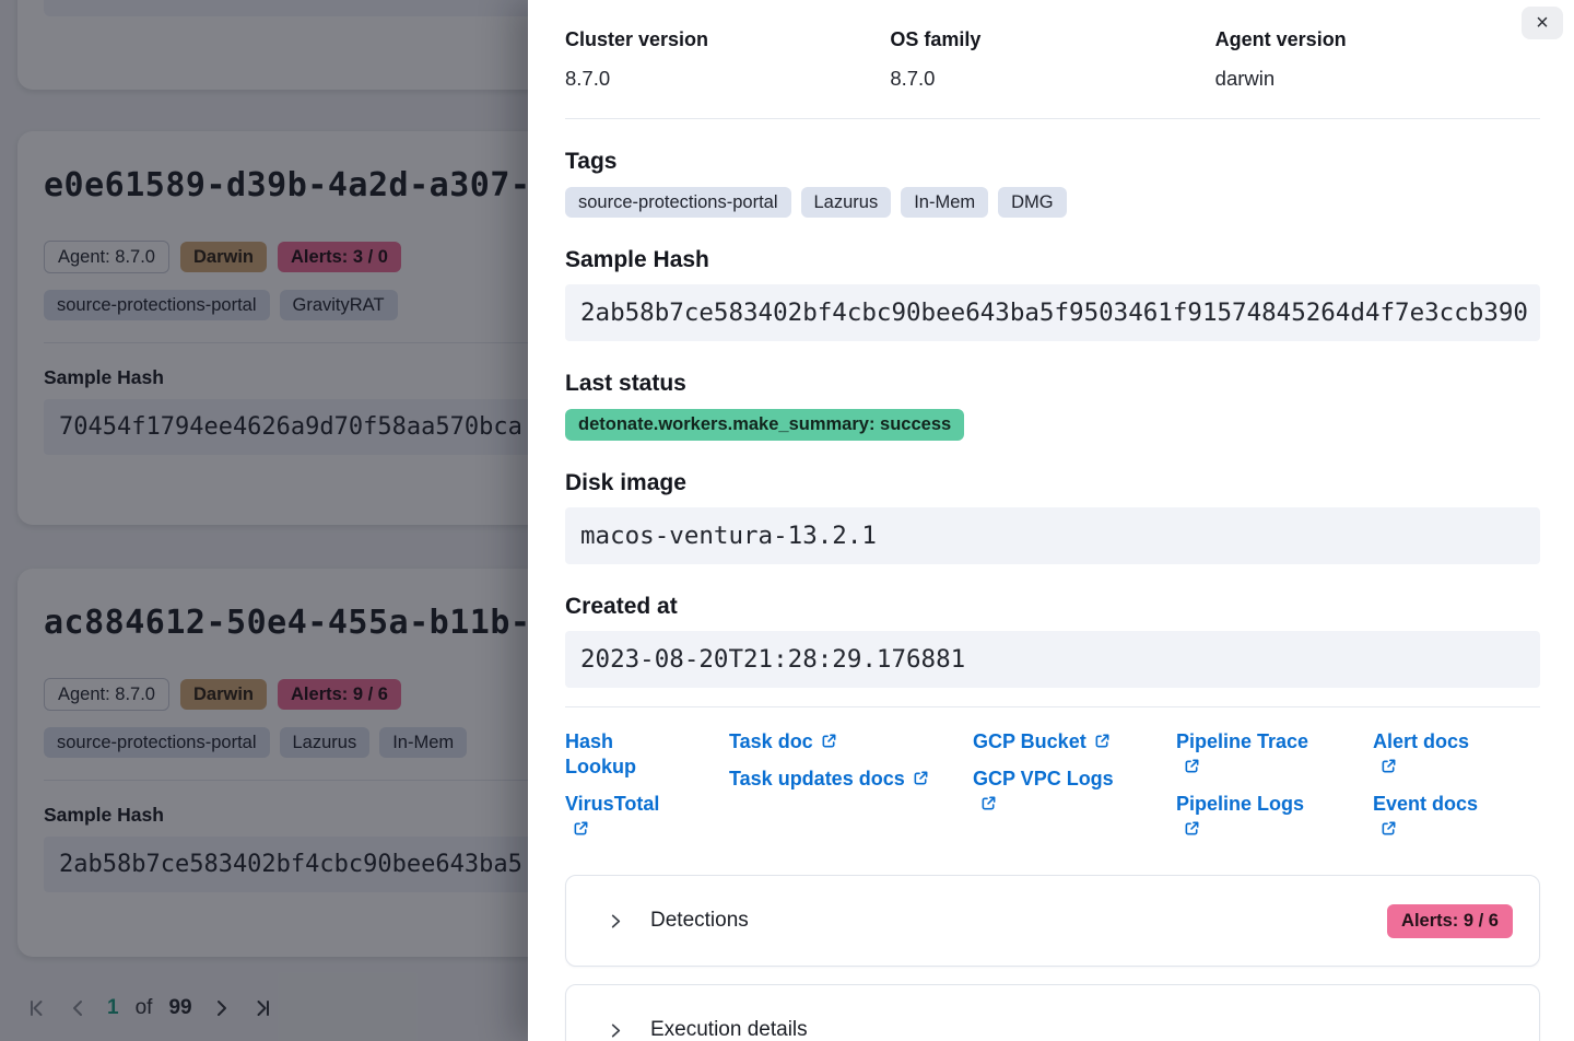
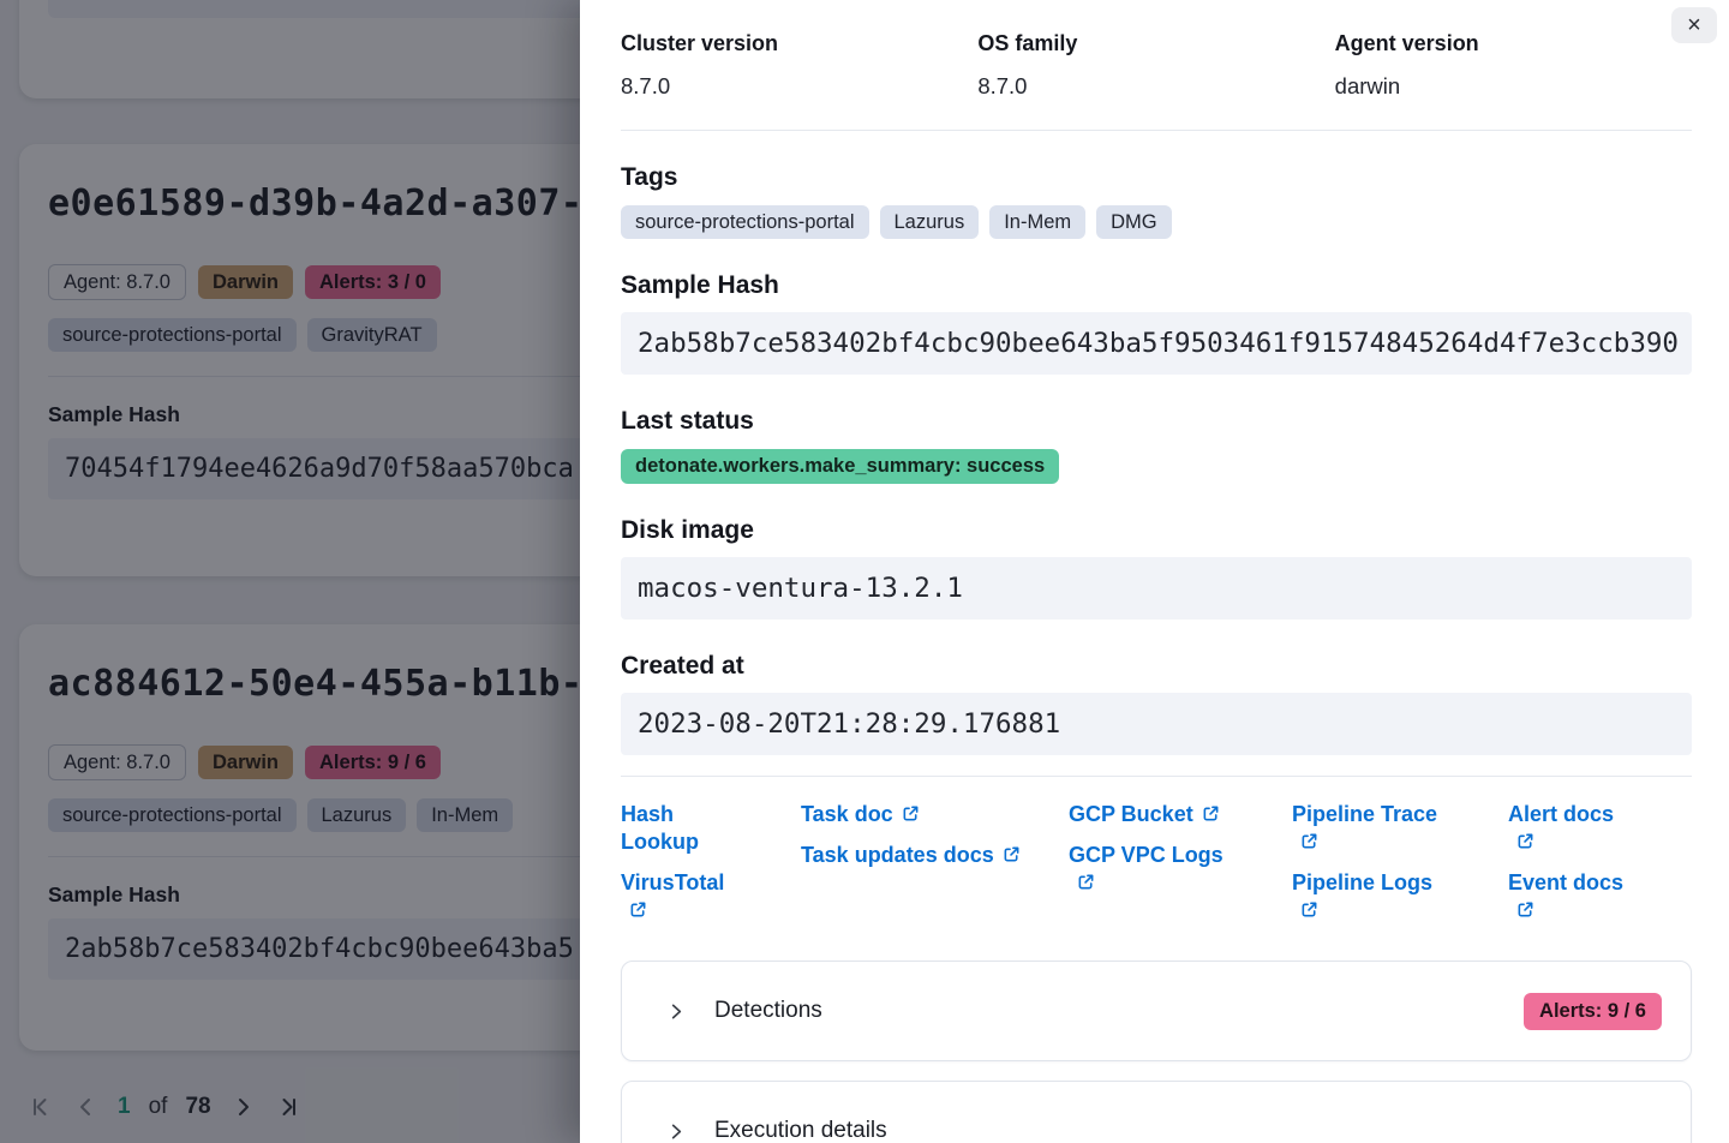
  e0e61589-d39b-4a2d-a307-
  Agent: 8.7.0
  Darwin
  Alerts: 3 / 0
  source-protections-portal
  GravityRAT
  Sample Hash
  70454f1794ee4626a9d70f58aa570bca
  ac884612-50e4-455a-b11b-
  Agent: 8.7.0
  Darwin
  Alerts: 9 / 6
  source-protections-portal
  Lazurus
  In-Mem
  Sample Hash
  2ab58b7ce583402bf4cbc90bee643ba5
  1
  of
- 99
+ 78
  ×
  Cluster version
  8.7.0
  OS family
  8.7.0
  Agent version
  darwin
  Tags
  source-protections-portal
  Lazurus
  In-Mem
  DMG
  Sample Hash
  2ab58b7ce583402bf4cbc90bee643ba5f9503461f91574845264d4f7e3ccb390
  Last status
  detonate.workers.make_summary: success
  Disk image
  macos-ventura-13.2.1
  Created at
  2023-08-20T21:28:29.176881
  Hash Lookup
  VirusTotal
  Task doc
  Task updates docs
  GCP Bucket
  GCP VPC Logs
  Pipeline Trace
  Pipeline Logs
  Alert docs
  Event docs
  Detections
  Alerts: 9 / 6
  Execution details
